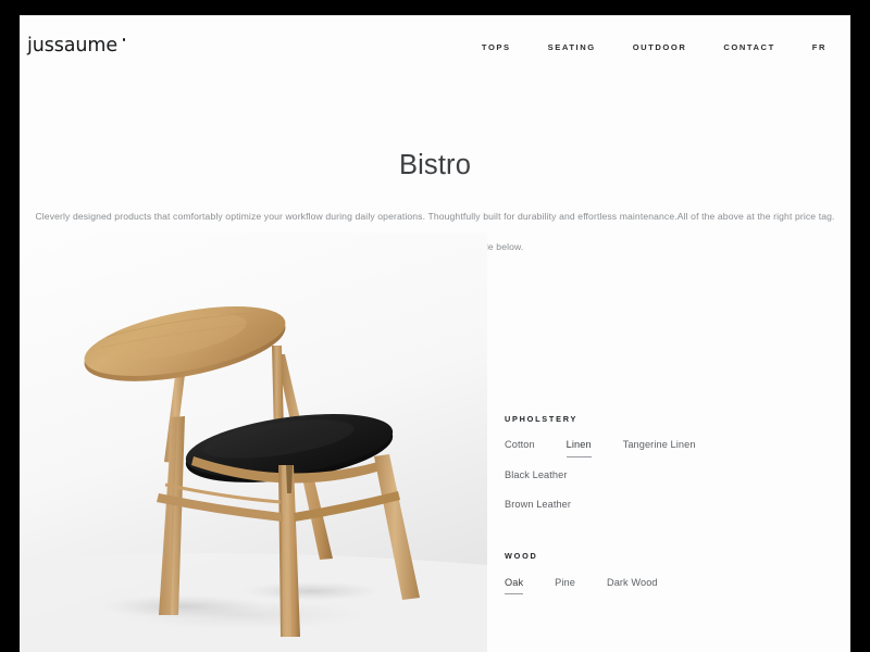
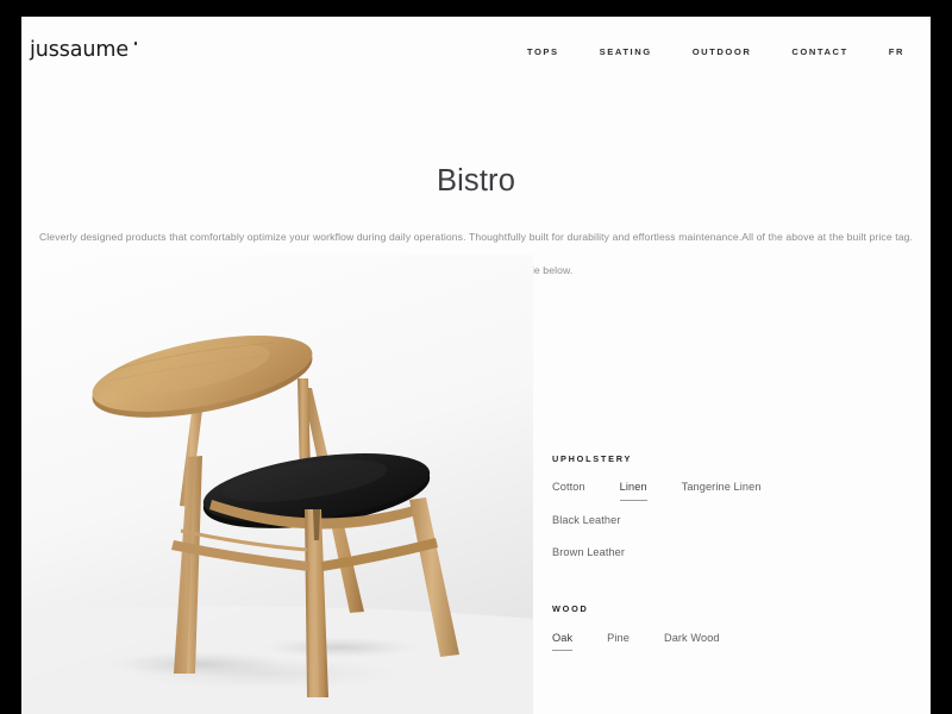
  jussaume
  TOPS
  SEATING
  OUTDOOR
  CONTACT
  FR
  Bistro
- Cleverly designed products that comfortably optimize your workflow during daily operations. Thoughtfully built for durability and effortless maintenance.All of the above at the right price tag.
+ Cleverly designed products that comfortably optimize your workflow during daily operations. Thoughtfully built for durability and effortless maintenance.All of the above at the built price tag.
  UPHOLSTERY
  Cotton
  Linen
  Tangerine Linen
  Black Leather
  Brown Leather
  WOOD
  Oak
  Pine
  Dark Wood
